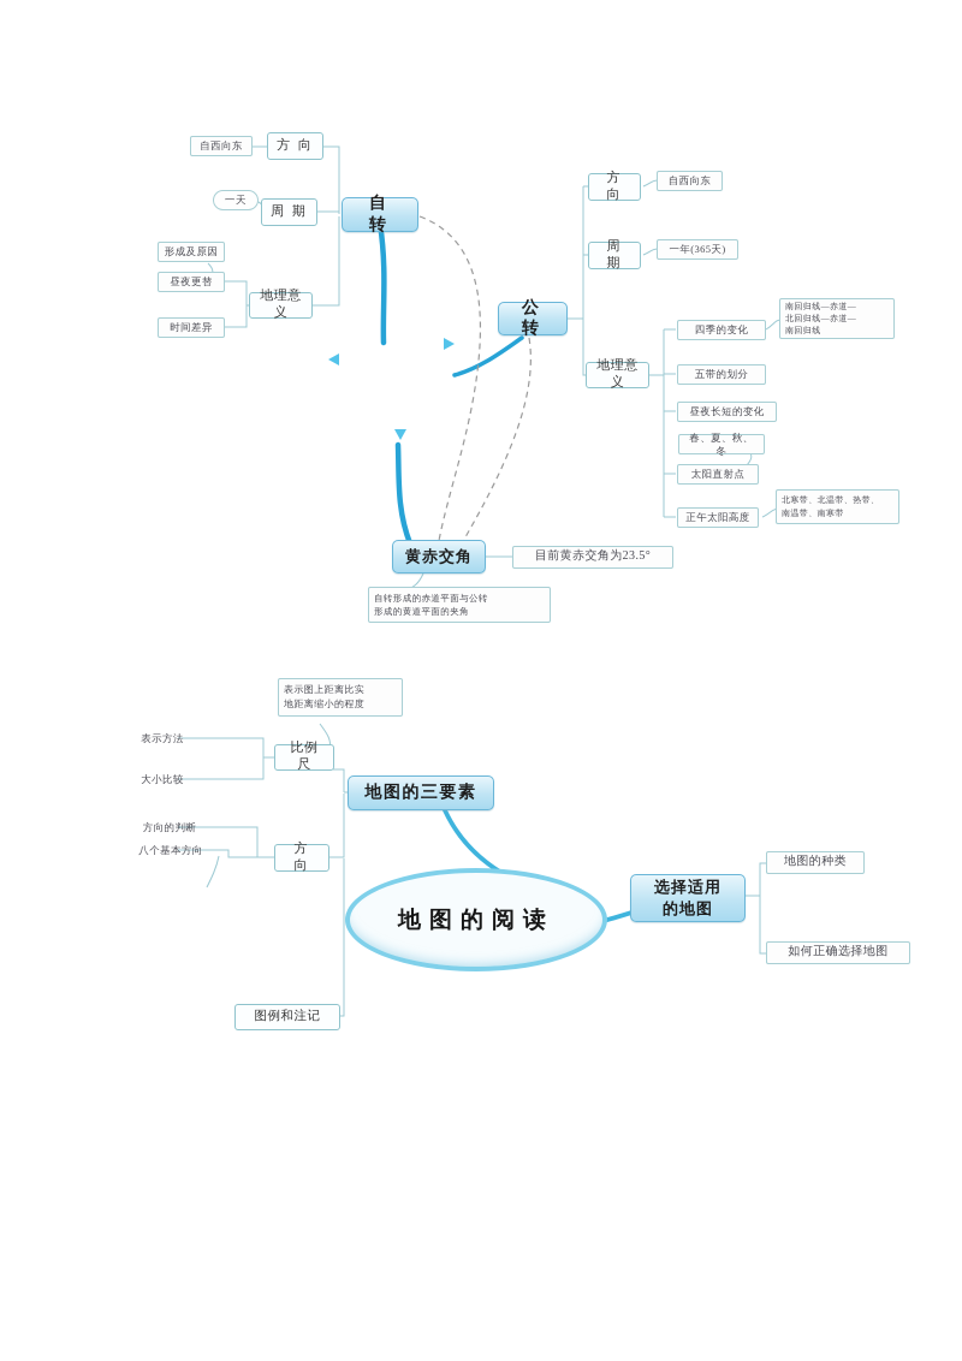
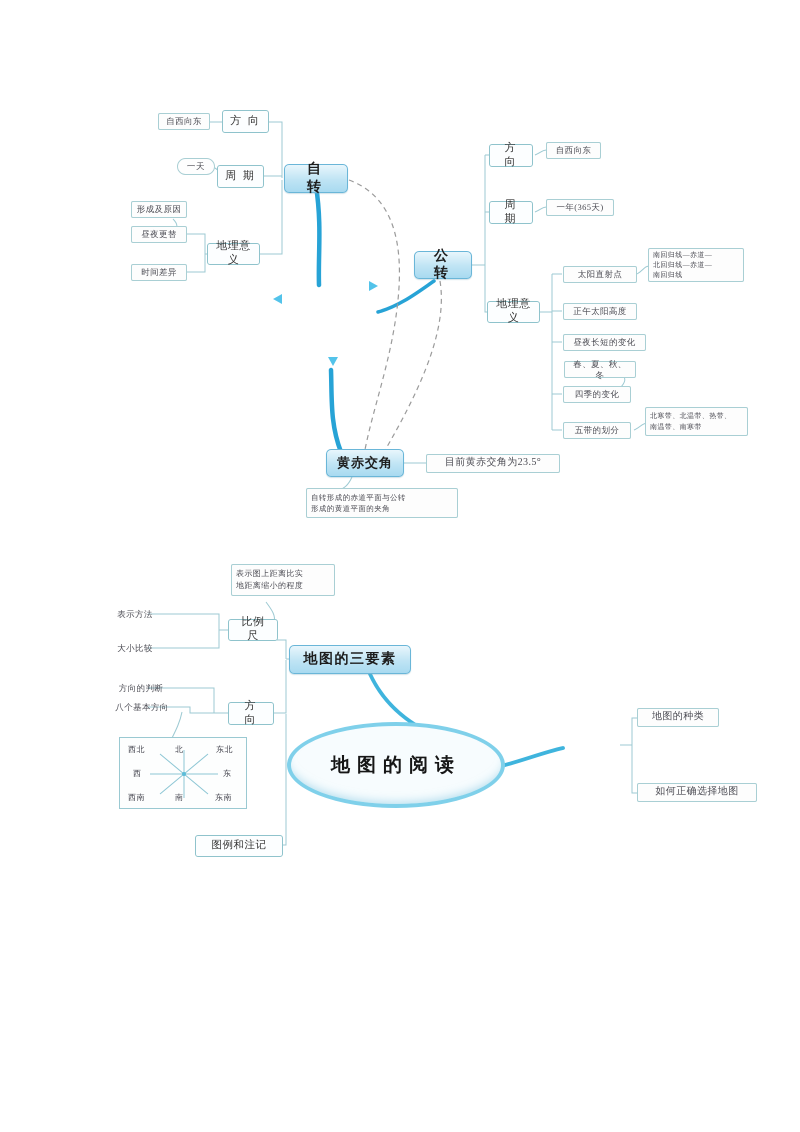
  自西向东
  方 向
  一天
  周 期
  形成及原因
  昼夜更替
  时间差异
  地理意义
  自 转
  方 向
  自西向东
  周 期
  一年(365天)
  地理意义
- 四季的变化
+ 太阳直射点
  南回归线—赤道—
  北回归线—赤道—
  南回归线
- 五带的划分
+ 正午太阳高度
  昼夜长短的变化
  春、夏、秋、冬
- 太阳直射点
+ 四季的变化
- 正午太阳高度
+ 五带的划分
  北寒带、北温带、热带、
  南温带、南寒带
  公 转
  黄赤交角
  目前黄赤交角为23.5°
  自转形成的赤道平面与公转
  形成的黄道平面的夹角
  表示图上距离比实
  地距离缩小的程度
  表示方法
  大小比较
  比例尺
  方向的判断
  八个基本方向
  方 向
+ 西北
+ 北
+ 东北
+ 西
+ 东
+ 西南
+ 南
+ 东南
  图例和注记
  地图的三要素
- 选择适用
- 的地图
  地图的种类
  如何正确选择地图
  地图的阅读
